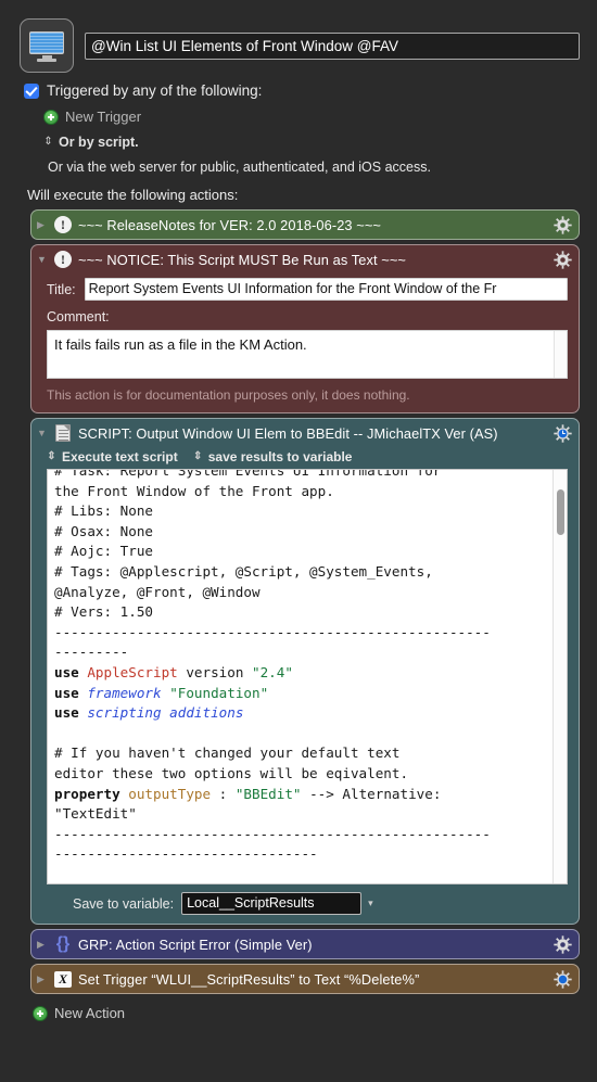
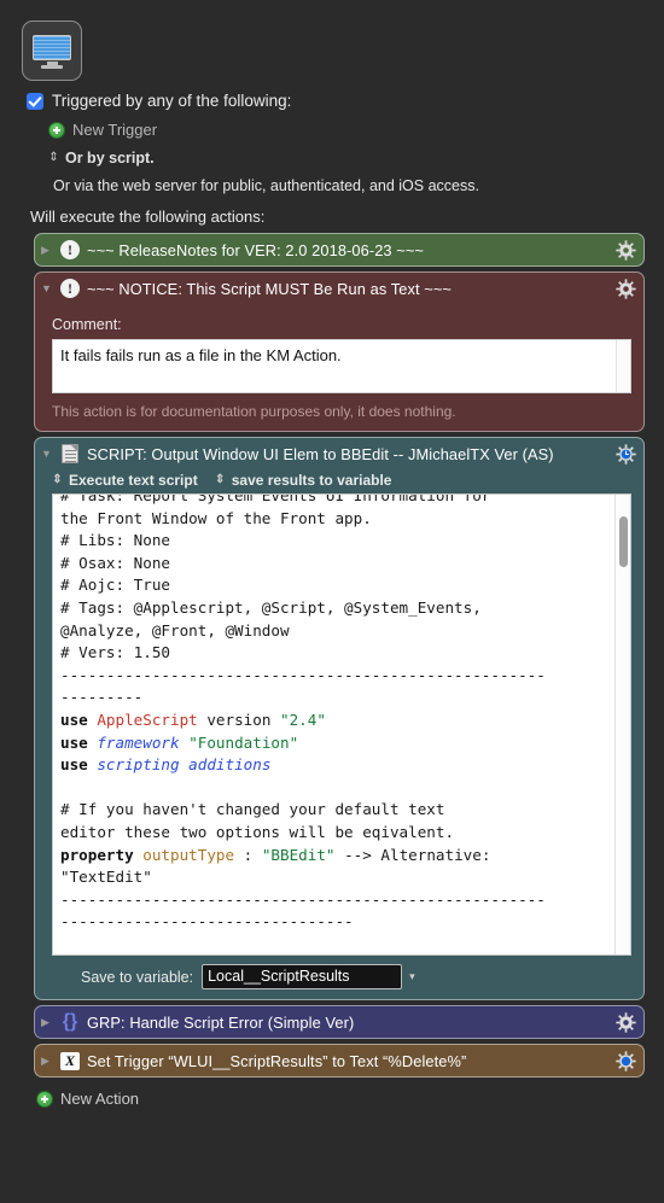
- @Win List UI Elements of Front Window @FAV
  Triggered by any of the following:
  New Trigger
  ⇕
  Or by script.
  Or via the web server for public, authenticated, and iOS access.
  Will execute the following actions:
  ▶
  !
  ~~~ ReleaseNotes for VER: 2.0 2018-06-23 ~~~
  ▼
  !
  ~~~ NOTICE: This Script MUST Be Run as Text ~~~
- Title:
- Report System Events UI Information for the Front Window of the Fr
  Comment:
  It fails fails run as a file in the KM Action.
  This action is for documentation purposes only, it does nothing.
  ▼
  SCRIPT: Output Window UI Elem to BBEdit -- JMichaelTX Ver (AS)
  ⇕
  Execute text script
  ⇕
  save results to variable
  # Task: Report System Events UI Information for
  the Front Window of the Front app.
  # Libs: None
  # Osax: None
  # Aojc: True
  # Tags: @Applescript, @Script, @System_Events,
  @Analyze, @Front, @Window
  # Vers: 1.50
  -----------------------------------------------------
  ---------
  use AppleScript version "2.4"
  use framework "Foundation"
  use scripting additions
  # If you haven't changed your default text
  editor these two options will be eqivalent.
  property outputType : "BBEdit" --> Alternative:
  "TextEdit"
  -----------------------------------------------------
  --------------------------------
  Save to variable:
  Local__ScriptResults
  ▾
  ▶
  {}
- GRP: Action Script Error (Simple Ver)
+ GRP: Handle Script Error (Simple Ver)
  ▶
  X
  Set Trigger “WLUI__ScriptResults” to Text “%Delete%”
  New Action
